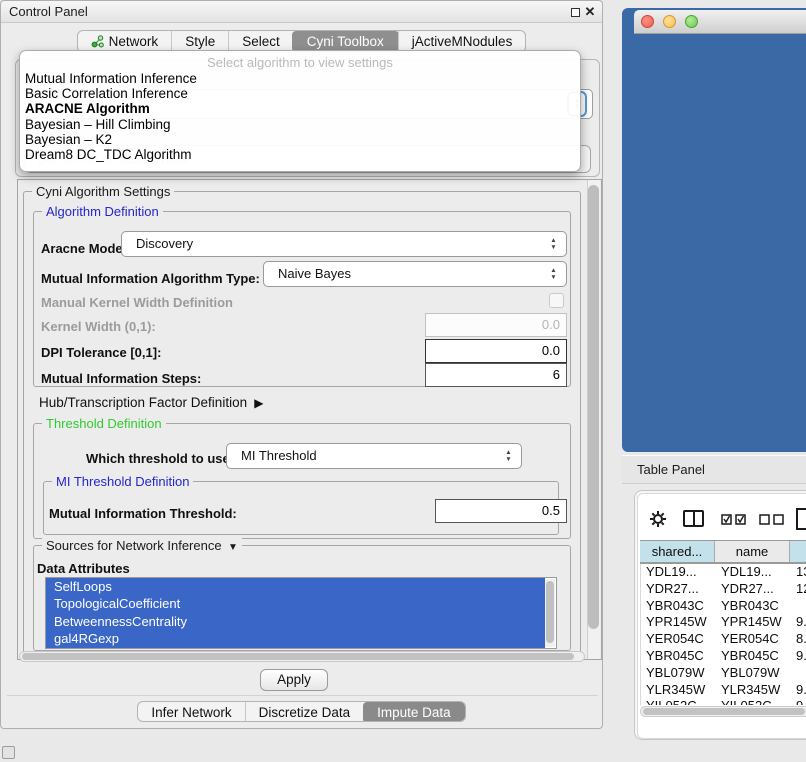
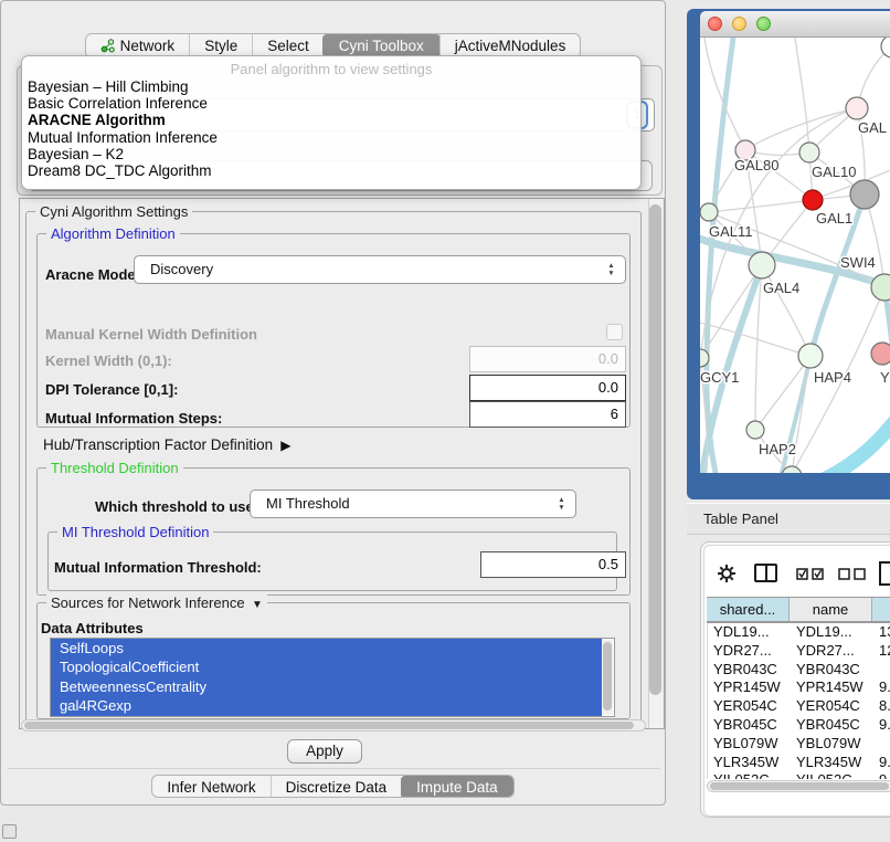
- Control Panel
- ✕
  Network
  Style
  Select
  Cyni Toolbox
  jActiveMNodules
- Select algorithm to view settings
+ Panel algorithm to view settings
- Mutual Information Inference
+ Bayesian – Hill Climbing
  Basic Correlation Inference
  ARACNE Algorithm
- Bayesian – Hill Climbing
+ Mutual Information Inference
  Bayesian – K2
  Dream8 DC_TDC Algorithm
  Cyni Algorithm Settings
  Algorithm Definition
  Aracne Mode
  Discovery
- Mutual Information Algorithm Type:
- Naive Bayes
  Manual Kernel Width Definition
  Kernel Width (0,1):
  0.0
  DPI Tolerance [0,1]:
  0.0
  Mutual Information Steps:
  6
  Hub/Transcription Factor Definition ▶
  Threshold Definition
  Which threshold to us
  MI Threshold
  MI Threshold Definition
  Mutual Information Threshold:
  0.5
  Sources for Network Inference ▼
  Data Attributes
  SelfLoops
  TopologicalCoefficient
  BetweennessCentrality
  gal4RGexp
  Apply
  Infer Network
  Discretize Data
  Impute Data
+ GAL
+ GAL80
+ GAL10
+ GAL1
+ GAL11
+ GAL4
+ SWI4
+ GCY1
+ HAP4
+ Y
+ HAP2
  Table Panel
  shared...
  name
  YDL19...
  YDL19...
  YDR27...
  YDR27...
  YBR043C
  YBR043C
  YPR145W
  YPR145W
  9.
  YER054C
  YER054C
  8.
  YBR045C
  YBR045C
  9.
  YBL079W
  YBL079W
  YLR345W
  YLR345W
  9.
